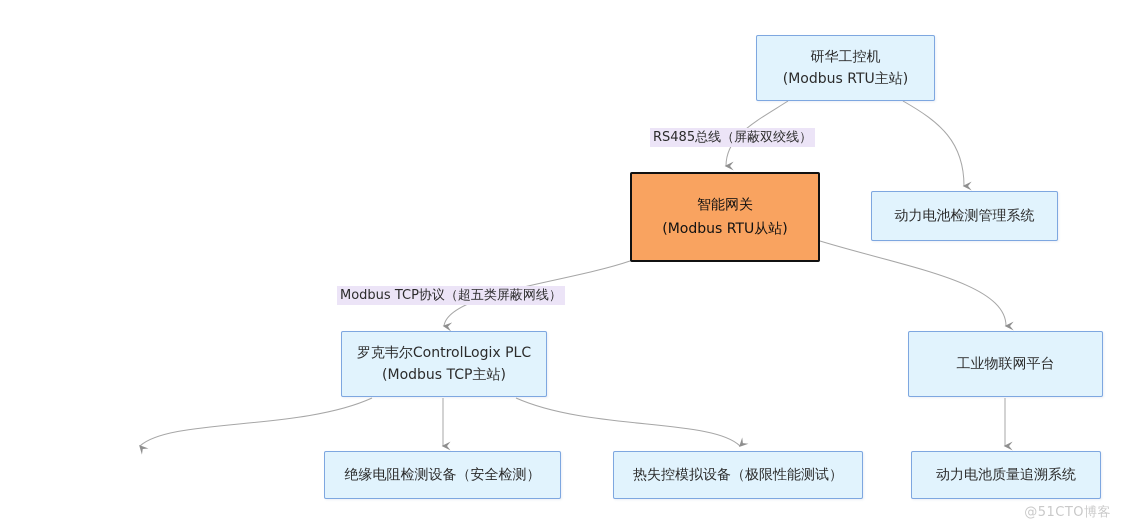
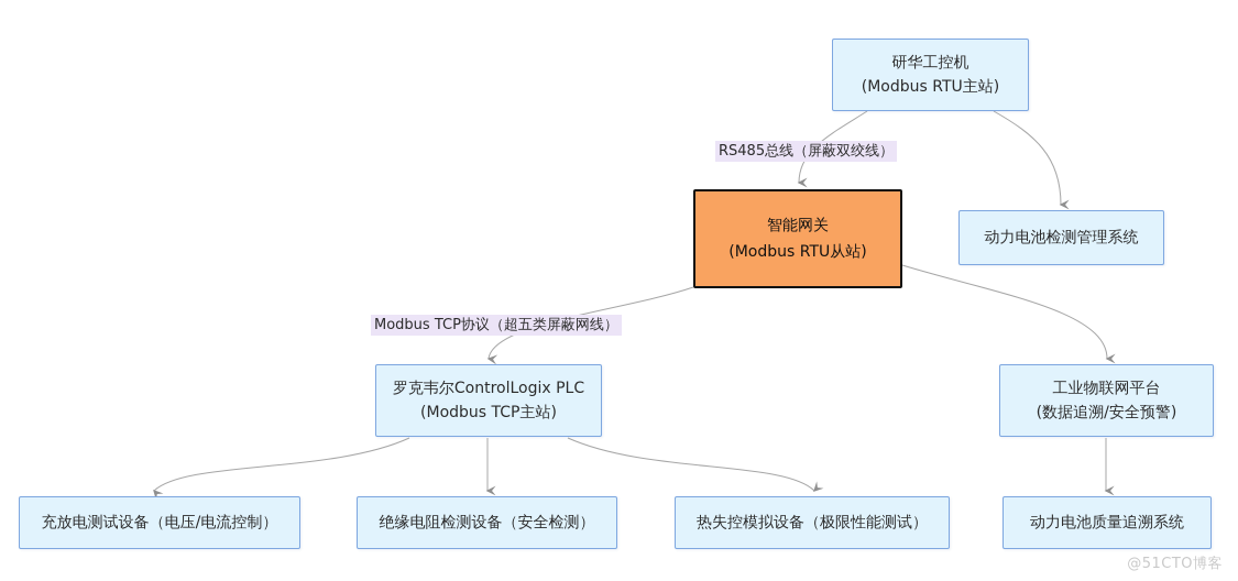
  研华工控机
  (Modbus RTU主站)
  智能网关
  (Modbus RTU从站)
  动力电池检测管理系统
  罗克韦尔ControlLogix PLC
  (Modbus TCP主站)
  工业物联网平台
+ (数据追溯/安全预警)
+ 充放电测试设备（电压/电流控制）
  绝缘电阻检测设备（安全检测）
  热失控模拟设备（极限性能测试）
  动力电池质量追溯系统
  RS485总线（屏蔽双绞线）
  Modbus TCP协议（超五类屏蔽网线）
  @51CTO博客
